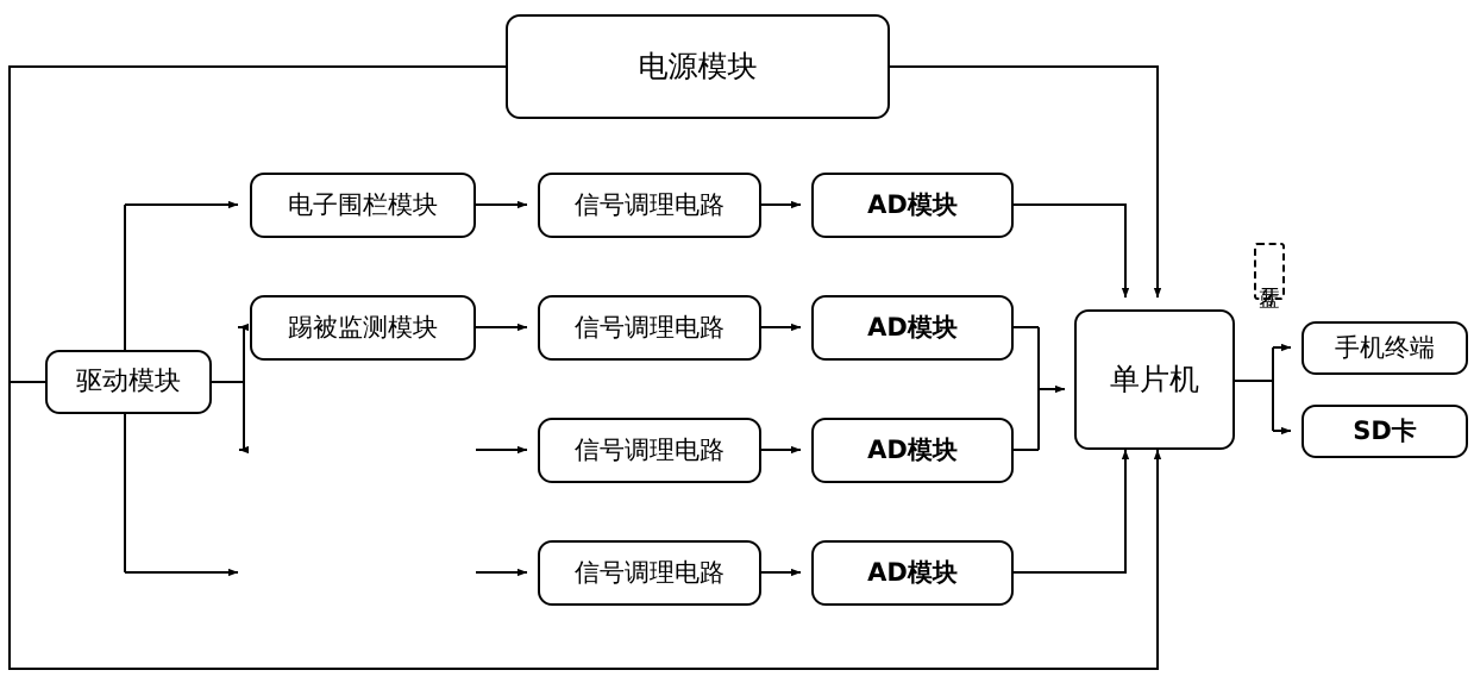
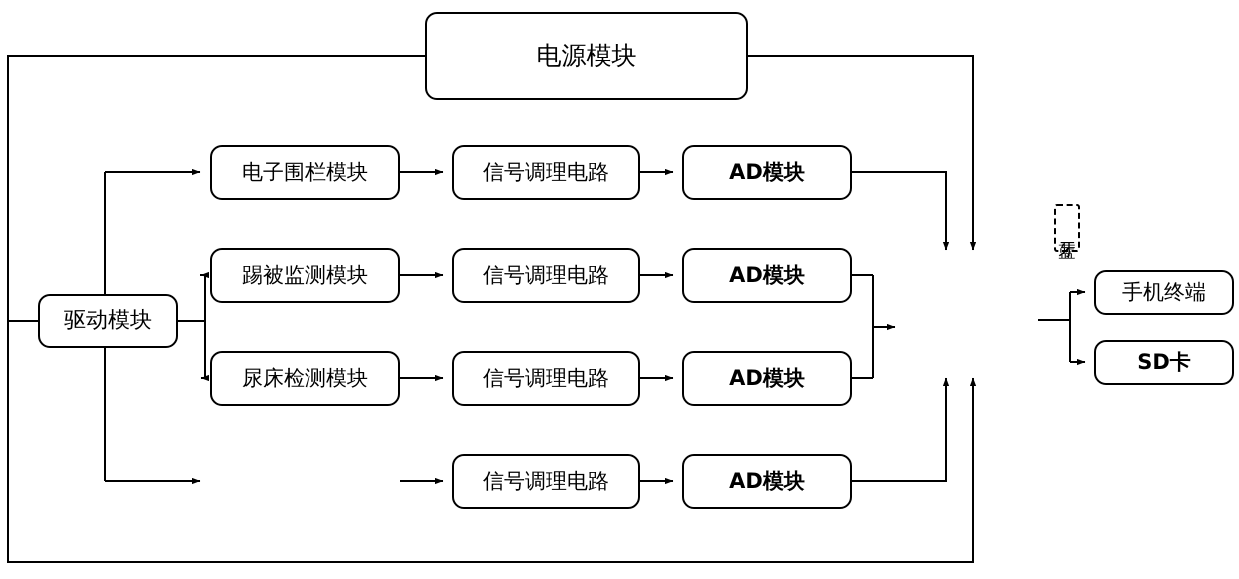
  电源模块
  驱动模块
  电子围栏模块
  信号调理电路
  AD模块
  踢被监测模块
  信号调理电路
  AD模块
+ 尿床检测模块
  信号调理电路
  AD模块
  信号调理电路
  AD模块
- 单片机
  手机终端
  SD卡
